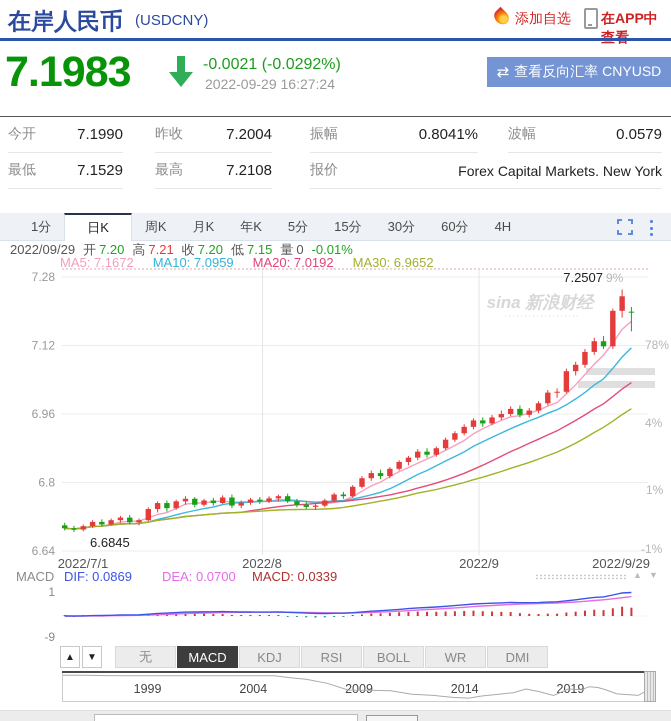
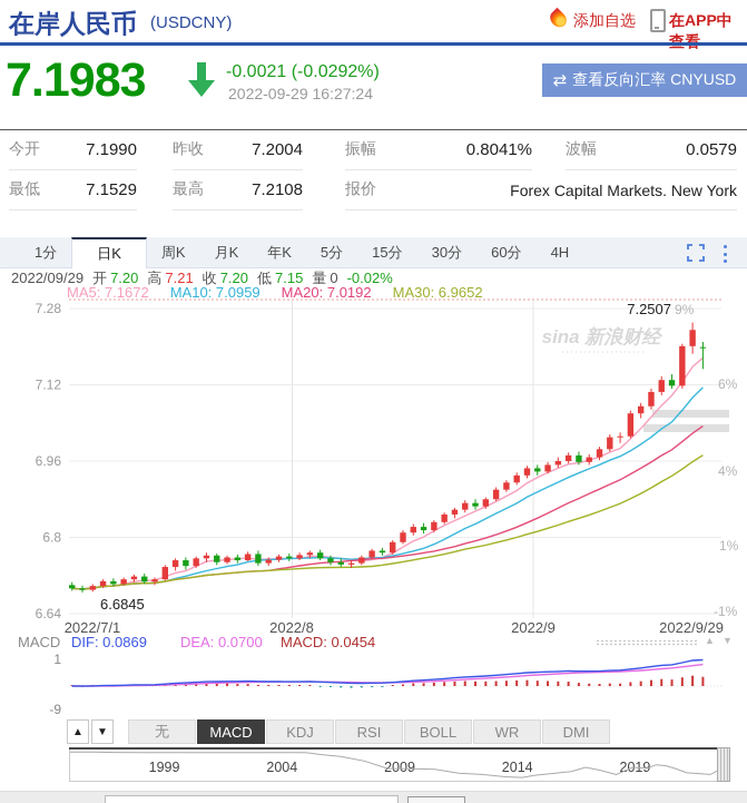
  在岸人民币
  (USDCNY)
  添加自选
  在APP中查看
  7.1983
  -0.0021 (-0.0292%)
  2022-09-29 16:27:24
  ⇄
  查看反向汇率 CNYUSD
  今开
  7.1990
  昨收
  7.2004
  振幅
  0.8041%
  波幅
  0.0579
  最低
  7.1529
  最高
  7.2108
  报价
  Forex Capital Markets. New York
  1分
  日K
  周K
  月K
  年K
  5分
  15分
  30分
  60分
  4H
- 2022/09/29 开 7.20 高 7.21 收 7.20 低 7.15 量 0 -0.01%
+ 2022/09/29 开 7.20 高 7.21 收 7.20 低 7.15 量 0 -0.02%
  MA5: 7.1672 MA10: 7.0959 MA20: 7.0192 MA30: 6.9652
  7.28
  7.12
  6.96
  6.8
  6.64
  9%
- 78%
+ 6%
  4%
  1%
  -1%
  sina 新浪财经
  7.2507
  6.6845
  2022/7/1
  2022/8
  2022/9
  2022/9/29
  MACD
  DIF: 0.0869
  DEA: 0.0700
- MACD: 0.0339
+ MACD: 0.0454
  ▲
  ▼
  1
  -9
  ▲
  ▼
  无
  MACD
  KDJ
  RSI
  BOLL
  WR
  DMI
  1999
  2004
  2009
  2014
  209
